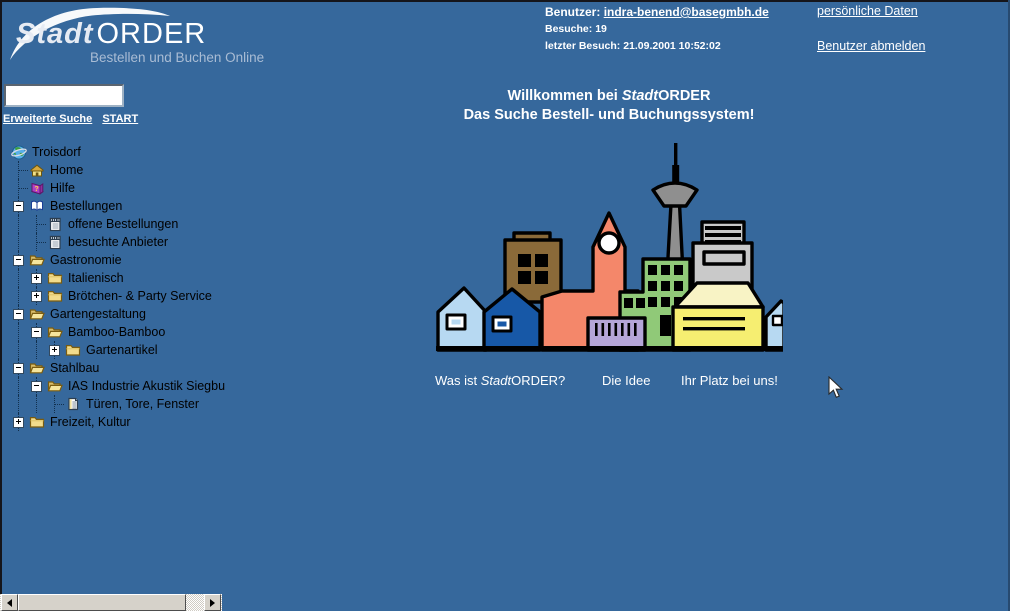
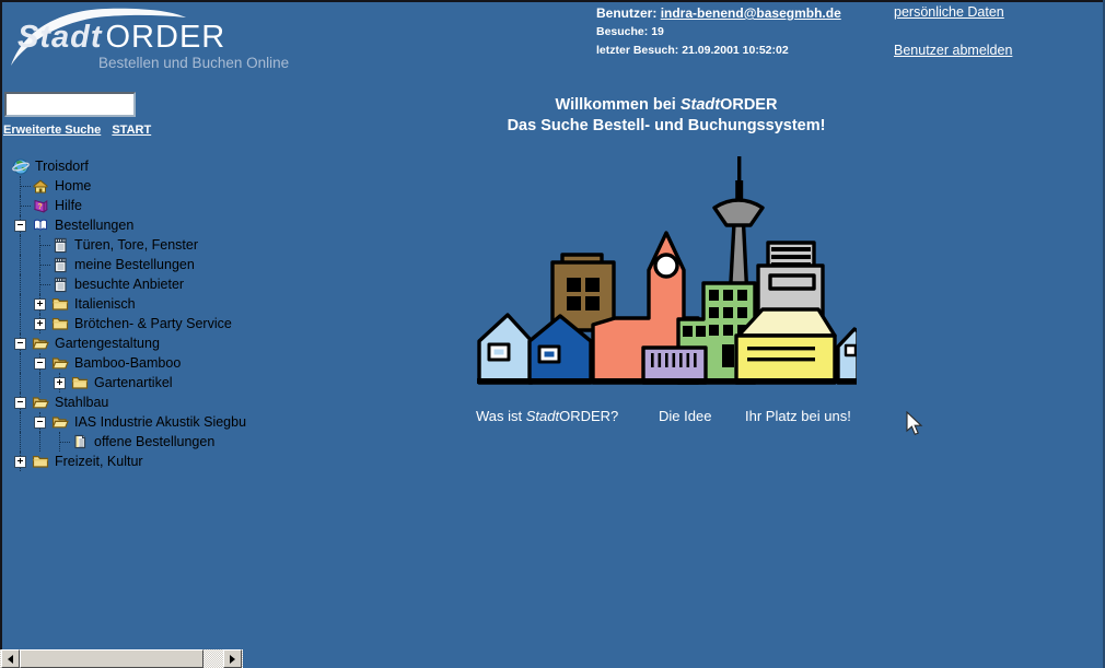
  StadtORDER
  Bestellen und Buchen Online
  Benutzer: indra-benend@basegmbh.de
  Besuche: 19
  letzter Besuch: 21.09.2001 10:52:02
  persönliche Daten
  Benutzer abmelden
  Erweiterte Suche START
  Troisdorf
  Home
  Hilfe
  Bestellungen
- offene Bestellungen
+ Türen, Tore, Fenster
+ meine Bestellungen
  besuchte Anbieter
- Gastronomie
  Italienisch
  Brötchen- & Party Service
  Gartengestaltung
  Bamboo-Bamboo
  Gartenartikel
  Stahlbau
  IAS Industrie Akustik Siegbu
- Türen, Tore, Fenster
+ offene Bestellungen
  Freizeit, Kultur
  Willkommen bei StadtORDER
  Das Suche Bestell- und Buchungssystem!
  Was ist StadtORDER?
  Die Idee
  Ihr Platz bei uns!
